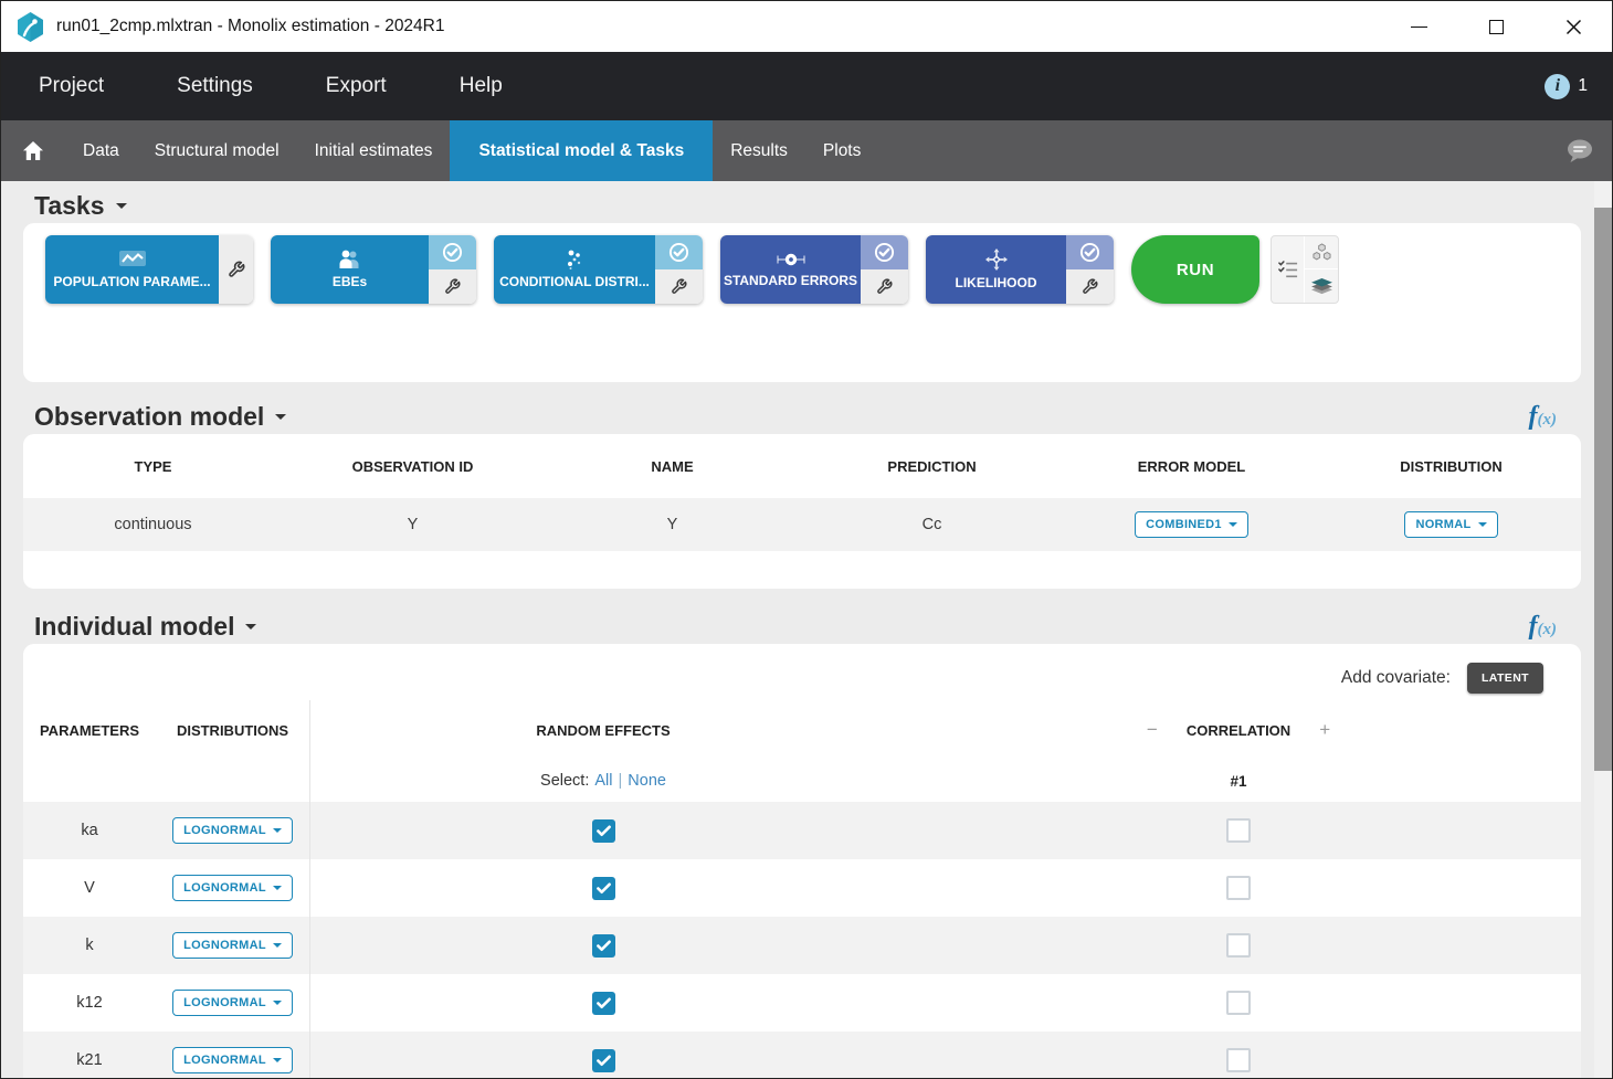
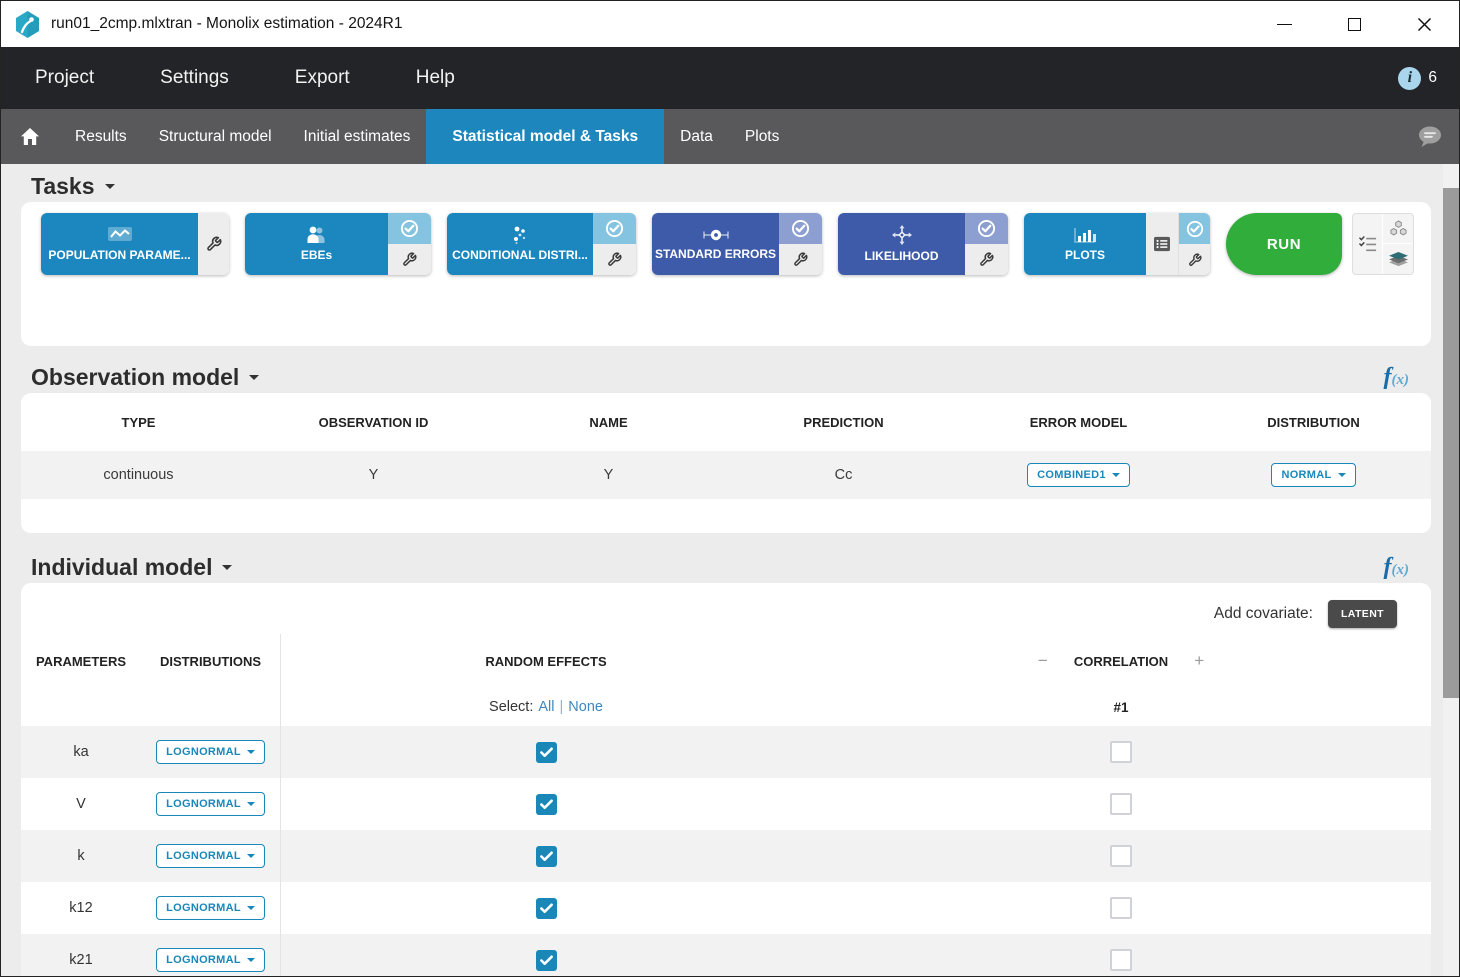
  run01_2cmp.mlxtran - Monolix estimation - 2024R1
  Project
  Settings
  Export
  Help
  i
- 1
+ 6
- Data
+ Results
  Structural model
  Initial estimates
  Statistical model & Tasks
- Results
+ Data
  Plots
  Tasks
  POPULATION PARAME...
  EBEs
  CONDITIONAL DISTRI...
  STANDARD ERRORS
  LIKELIHOOD
+ PLOTS
  RUN
  Observation model
  f(x)
  TYPE
  OBSERVATION ID
  NAME
  PREDICTION
  ERROR MODEL
  DISTRIBUTION
  continuous
  Y
  Y
  Cc
  COMBINED1
  NORMAL
  Individual model
  f(x)
  Add covariate:
  LATENT
  PARAMETERS
  DISTRIBUTIONS
  RANDOM EFFECTS
  −
  CORRELATION
  +
  Select:
  All
  |
  None
  #1
  ka
  LOGNORMAL
  V
  LOGNORMAL
  k
  LOGNORMAL
  k12
  LOGNORMAL
  k21
  LOGNORMAL
